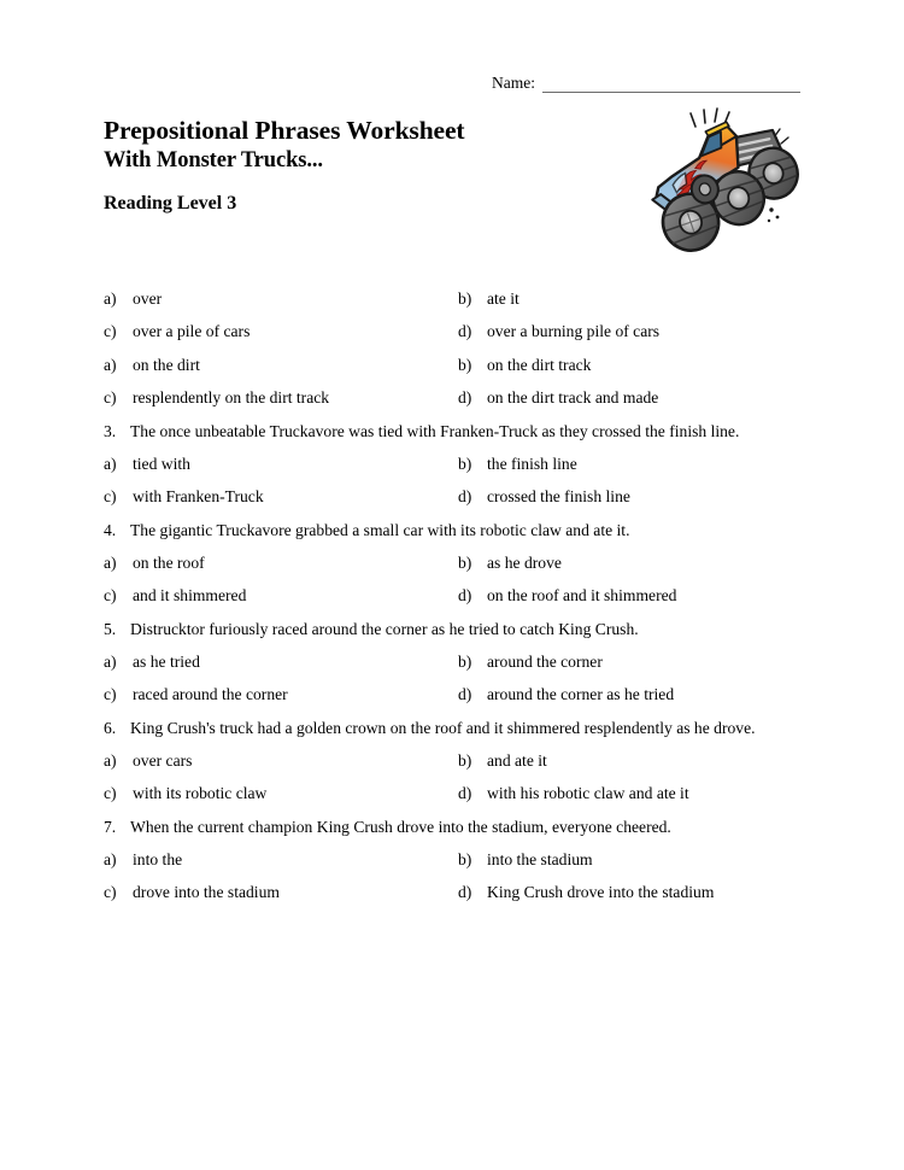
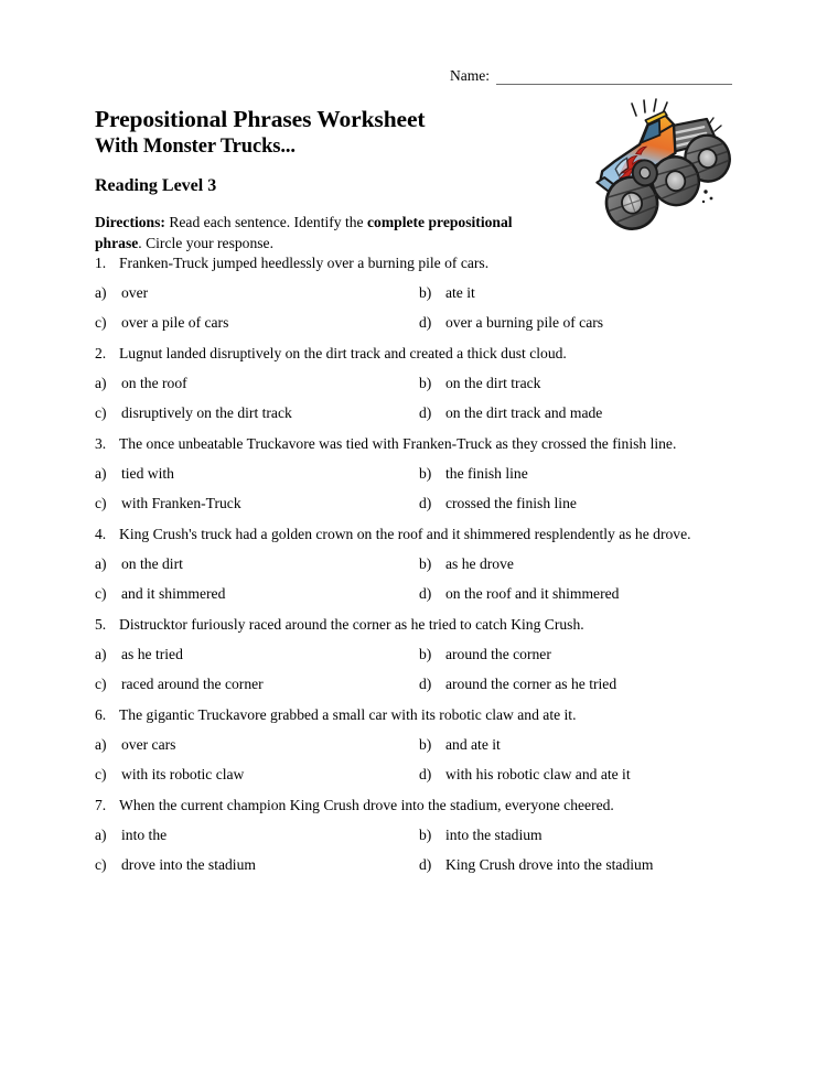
  Name:
  Prepositional Phrases Worksheet
  With Monster Trucks...
  Reading Level 3
+ Directions: Read each sentence. Identify the complete prepositional phrase. Circle your response.
+ 1.
+ Franken-Truck jumped heedlessly over a burning pile of cars.
  a)
  over
  b)
  ate it
  c)
  over a pile of cars
  d)
  over a burning pile of cars
+ 2.
+ Lugnut landed disruptively on the dirt track and created a thick dust cloud.
  a)
- on the dirt
+ on the roof
  b)
  on the dirt track
  c)
- resplendently on the dirt track
+ disruptively on the dirt track
  d)
  on the dirt track and made
  3.
  The once unbeatable Truckavore was tied with Franken-Truck as they crossed the finish line.
  a)
  tied with
  b)
  the finish line
  c)
  with Franken-Truck
  d)
  crossed the finish line
  4.
- The gigantic Truckavore grabbed a small car with its robotic claw and ate it.
+ King Crush's truck had a golden crown on the roof and it shimmered resplendently as he drove.
  a)
- on the roof
+ on the dirt
  b)
  as he drove
  c)
  and it shimmered
  d)
  on the roof and it shimmered
  5.
  Distrucktor furiously raced around the corner as he tried to catch King Crush.
  a)
  as he tried
  b)
  around the corner
  c)
  raced around the corner
  d)
  around the corner as he tried
  6.
- King Crush's truck had a golden crown on the roof and it shimmered resplendently as he drove.
+ The gigantic Truckavore grabbed a small car with its robotic claw and ate it.
  a)
  over cars
  b)
  and ate it
  c)
  with its robotic claw
  d)
  with his robotic claw and ate it
  7.
  When the current champion King Crush drove into the stadium, everyone cheered.
  a)
  into the
  b)
  into the stadium
  c)
  drove into the stadium
  d)
  King Crush drove into the stadium
